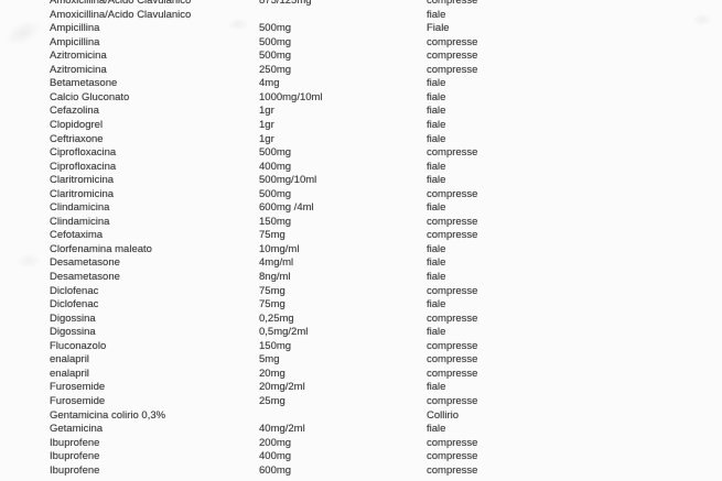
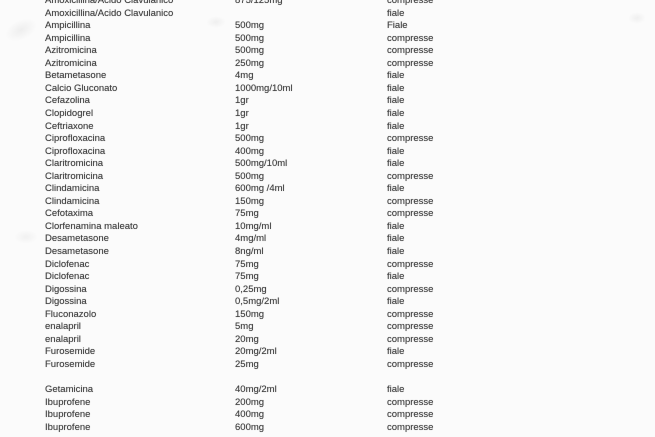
  Amoxicillina/Acido Clavulanico
  875/125mg
  compresse
  Amoxicillina/Acido Clavulanico
  fiale
  Ampicillina
  500mg
  Fiale
  Ampicillina
  500mg
  compresse
  Azitromicina
  500mg
  compresse
  Azitromicina
  250mg
  compresse
  Betametasone
  4mg
  fiale
  Calcio Gluconato
  1000mg/10ml
  fiale
  Cefazolina
  1gr
  fiale
  Clopidogrel
  1gr
  fiale
  Ceftriaxone
  1gr
  fiale
  Ciprofloxacina
  500mg
  compresse
  Ciprofloxacina
  400mg
  fiale
  Claritromicina
  500mg/10ml
  fiale
  Claritromicina
  500mg
  compresse
  Clindamicina
  600mg /4ml
  fiale
  Clindamicina
  150mg
  compresse
  Cefotaxima
  75mg
  compresse
  Clorfenamina maleato
  10mg/ml
  fiale
  Desametasone
  4mg/ml
  fiale
  Desametasone
  8ng/ml
  fiale
  Diclofenac
  75mg
  compresse
  Diclofenac
  75mg
  fiale
  Digossina
  0,25mg
  compresse
  Digossina
  0,5mg/2ml
  fiale
  Fluconazolo
  150mg
  compresse
  enalapril
  5mg
  compresse
  enalapril
  20mg
  compresse
  Furosemide
  20mg/2ml
  fiale
  Furosemide
  25mg
  compresse
- Gentamicina colirio 0,3%
- Collirio
  Getamicina
  40mg/2ml
  fiale
  Ibuprofene
  200mg
  compresse
  Ibuprofene
  400mg
  compresse
  Ibuprofene
  600mg
  compresse
